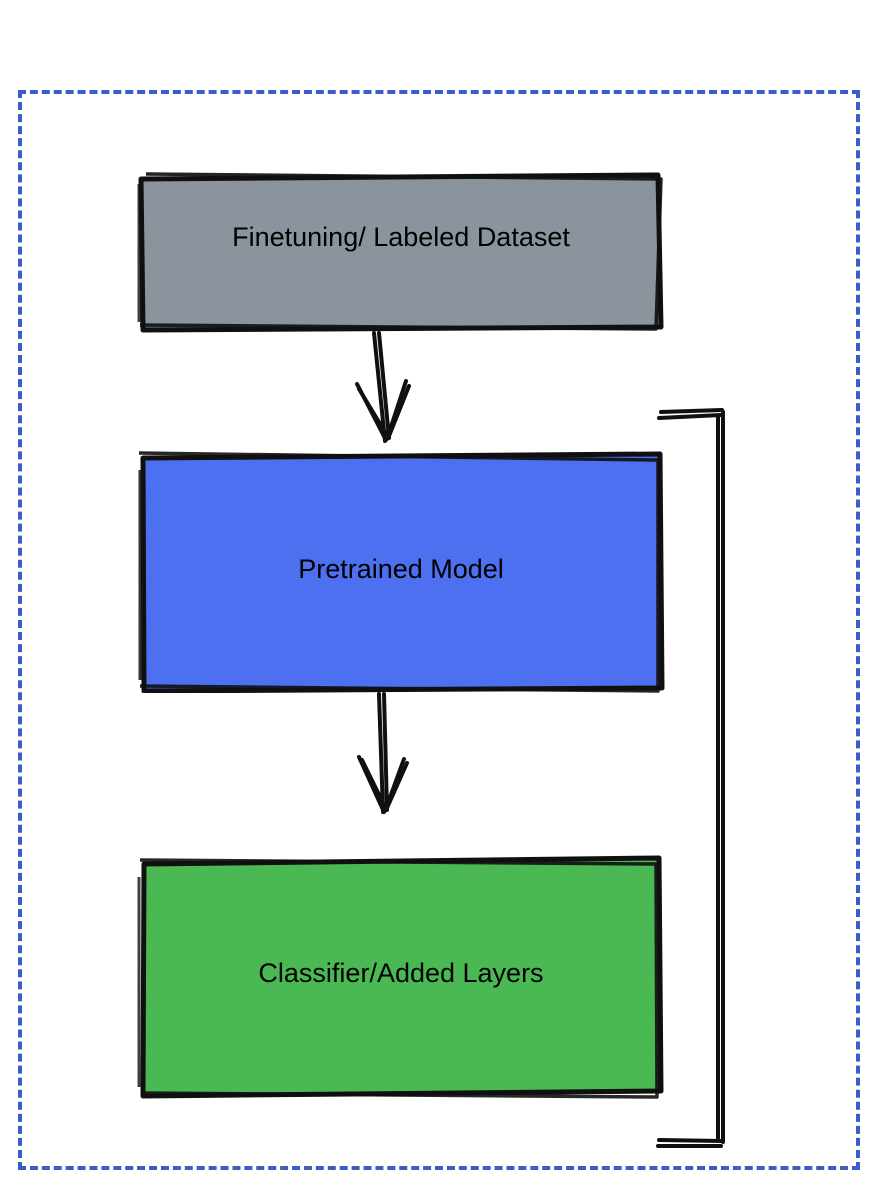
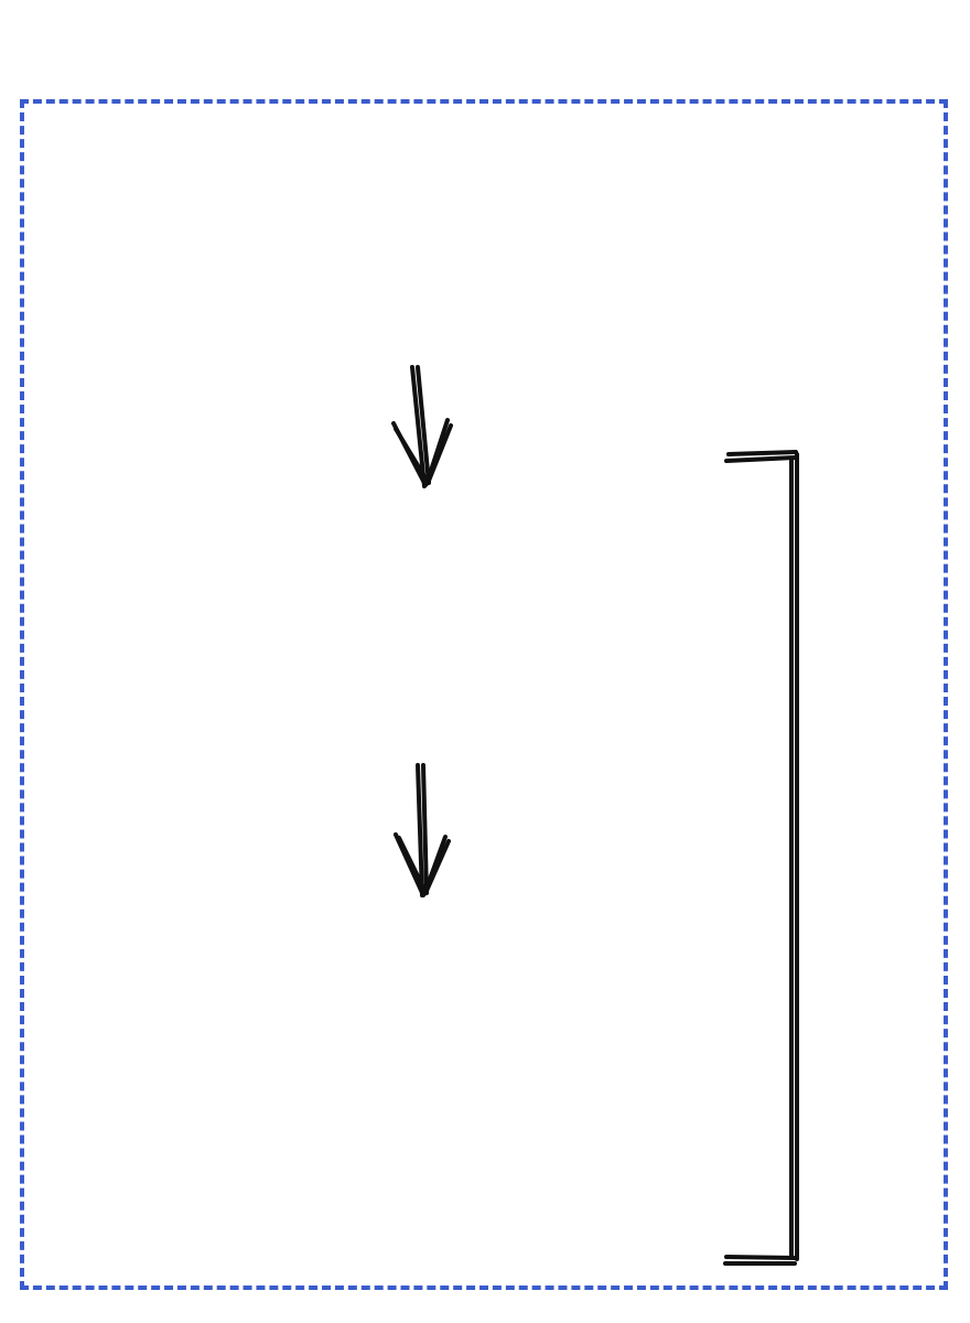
- Finetuning/ Labeled Dataset
- Pretrained Model
- Classifier/Added Layers
